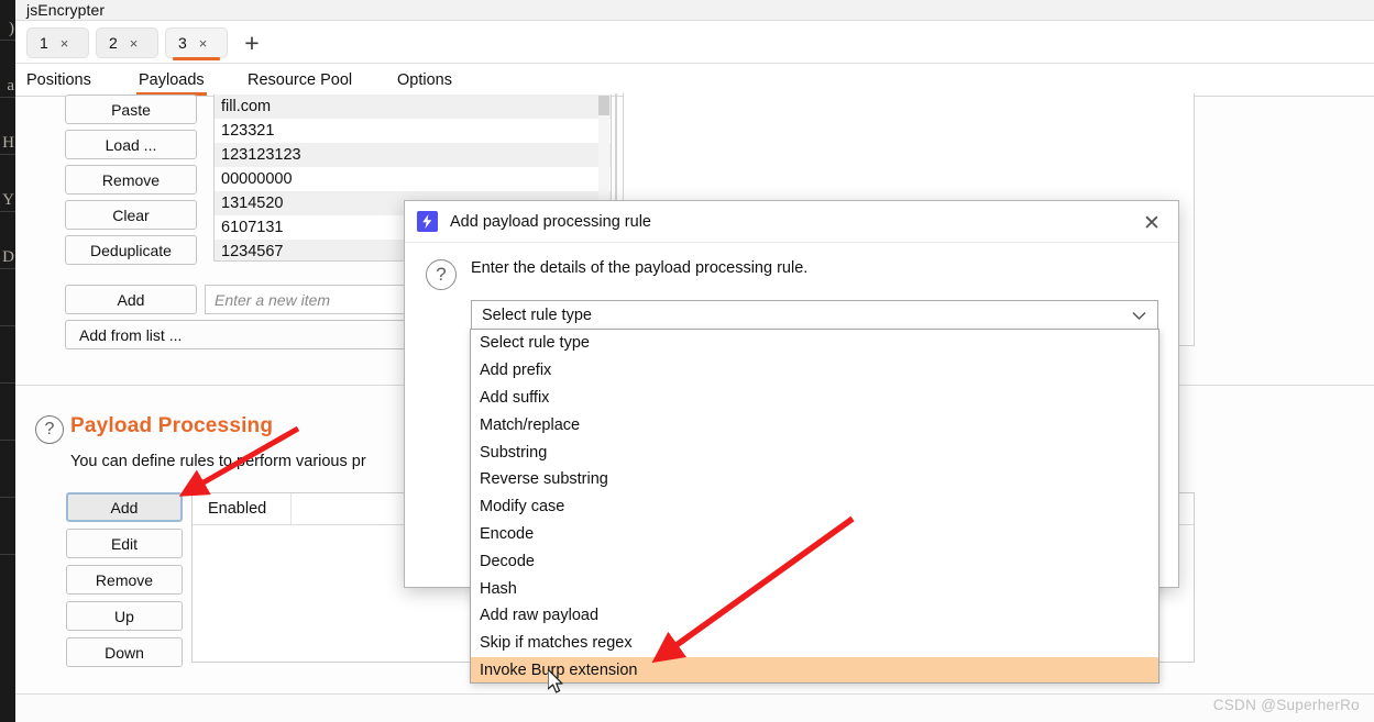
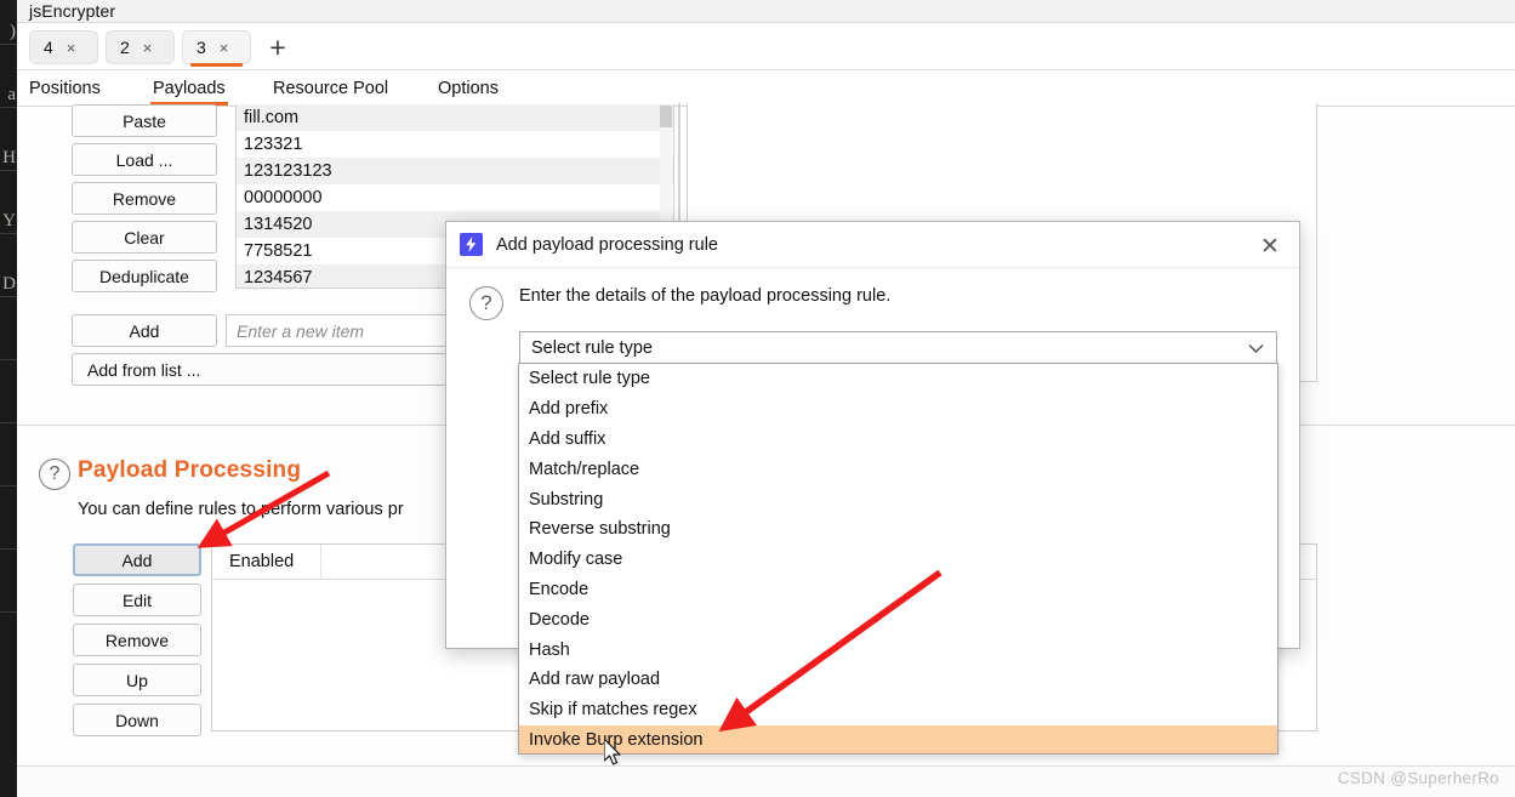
  )
  a
  H
  Y
  D
  jsEncrypter
- 1
+ 4
  ×
  2
  ×
  3
  ×
  +
  Positions
  Payloads
  Resource Pool
  Options
  Paste
  Load ...
  Remove
  Clear
  Deduplicate
  fill.com
  123321
  123123123
  00000000
  1314520
- 6107131
+ 7758521
  1234567
  Add
  Enter a new item
  Add from list ...
  ?
  Payload Processing
  You can define rules toerform various pr
  Add
  Edit
  Remove
  Up
  Down
  Enabled
  Add payload processing rule
  ✕
  ?
  Enter the details of the payload processing rule.
  Select rule type
  Select rule type
  Add prefix
  Add suffix
  Match/replace
  Substring
  Reverse substring
  Modify case
  Encode
  Decode
  Hash
  Add raw payload
  Skip if matches regex
  Invoke Burp extension
  CSDN @SuperherRo
